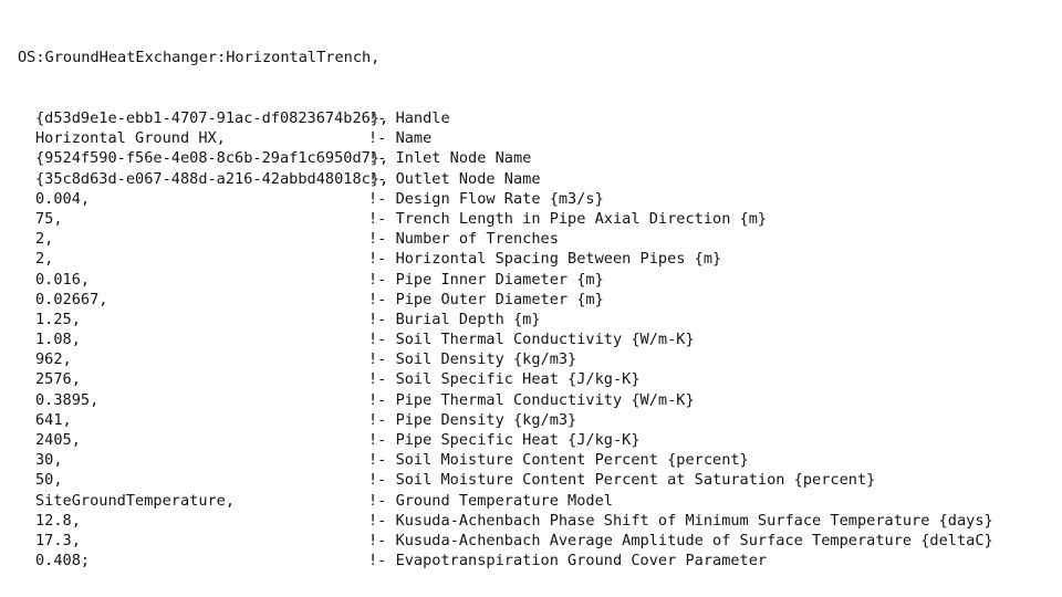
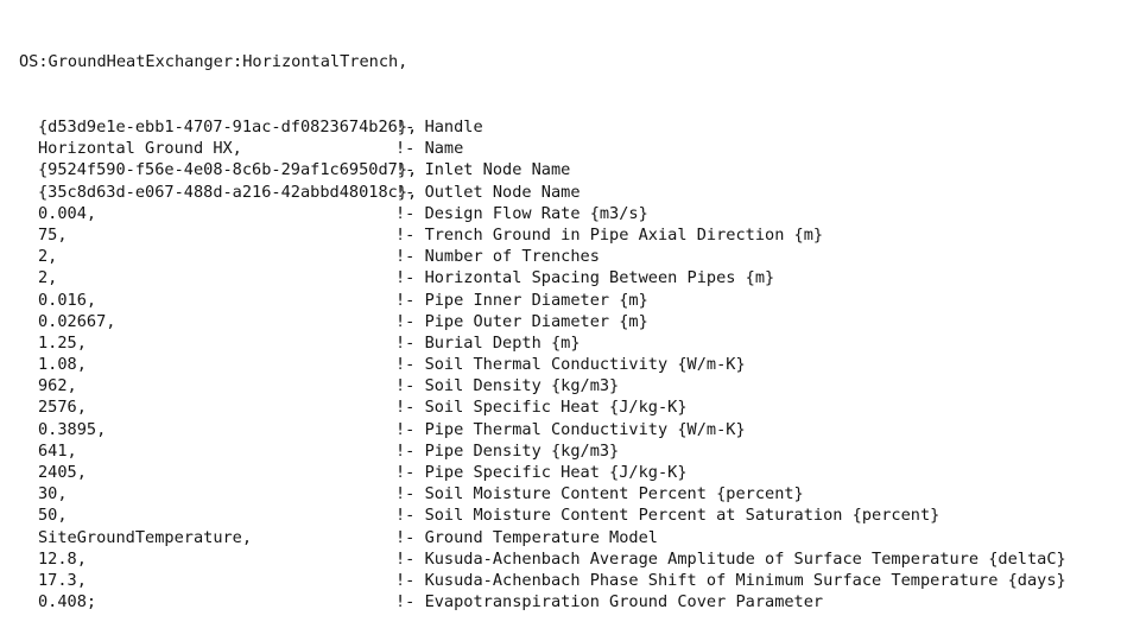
  OS:GroundHeatExchanger:HorizontalTrench,
  {d53d9e1e-ebb1-4707-91ac-df0823674b26},
  !- Handle
  Horizontal Ground HX,
  !- Name
  {9524f590-f56e-4e08-8c6b-29af1c6950d7},
  !- Inlet Node Name
  {35c8d63d-e067-488d-a216-42abbd48018c},
  !- Outlet Node Name
  0.004,
  !- Design Flow Rate {m3/s}
  75,
- !- Trench Length in Pipe Axial Direction {m}
+ !- Trench Ground in Pipe Axial Direction {m}
  2,
  !- Number of Trenches
  2,
  !- Horizontal Spacing Between Pipes {m}
  0.016,
  !- Pipe Inner Diameter {m}
  0.02667,
  !- Pipe Outer Diameter {m}
  1.25,
  !- Burial Depth {m}
  1.08,
  !- Soil Thermal Conductivity {W/m-K}
  962,
  !- Soil Density {kg/m3}
  2576,
  !- Soil Specific Heat {J/kg-K}
  0.3895,
  !- Pipe Thermal Conductivity {W/m-K}
  641,
  !- Pipe Density {kg/m3}
  2405,
  !- Pipe Specific Heat {J/kg-K}
  30,
  !- Soil Moisture Content Percent {percent}
  50,
  !- Soil Moisture Content Percent at Saturation {percent}
  SiteGroundTemperature,
  !- Ground Temperature Model
  12.8,
- !- Kusuda-Achenbach Phase Shift of Minimum Surface Temperature {days}
+ !- Kusuda-Achenbach Average Amplitude of Surface Temperature {deltaC}
  17.3,
- !- Kusuda-Achenbach Average Amplitude of Surface Temperature {deltaC}
+ !- Kusuda-Achenbach Phase Shift of Minimum Surface Temperature {days}
  0.408;
  !- Evapotranspiration Ground Cover Parameter
